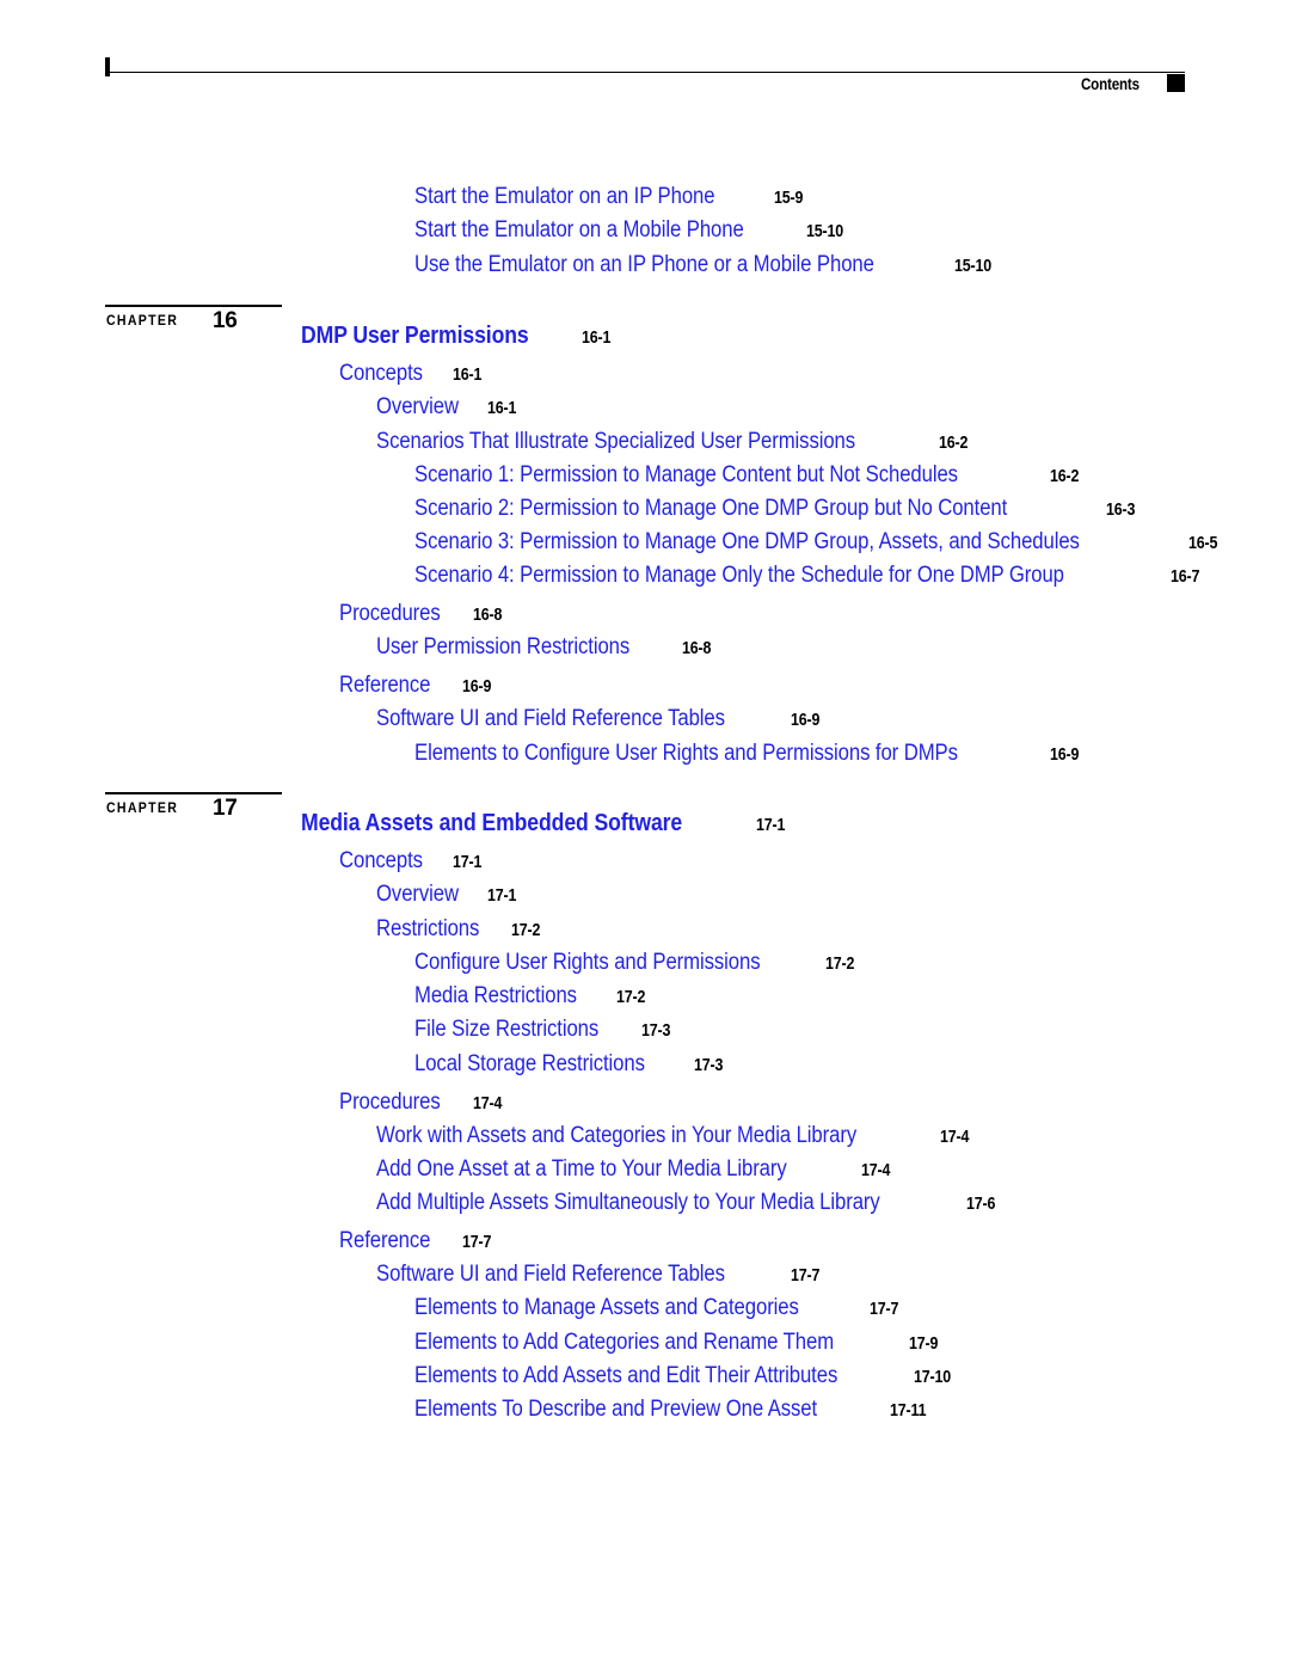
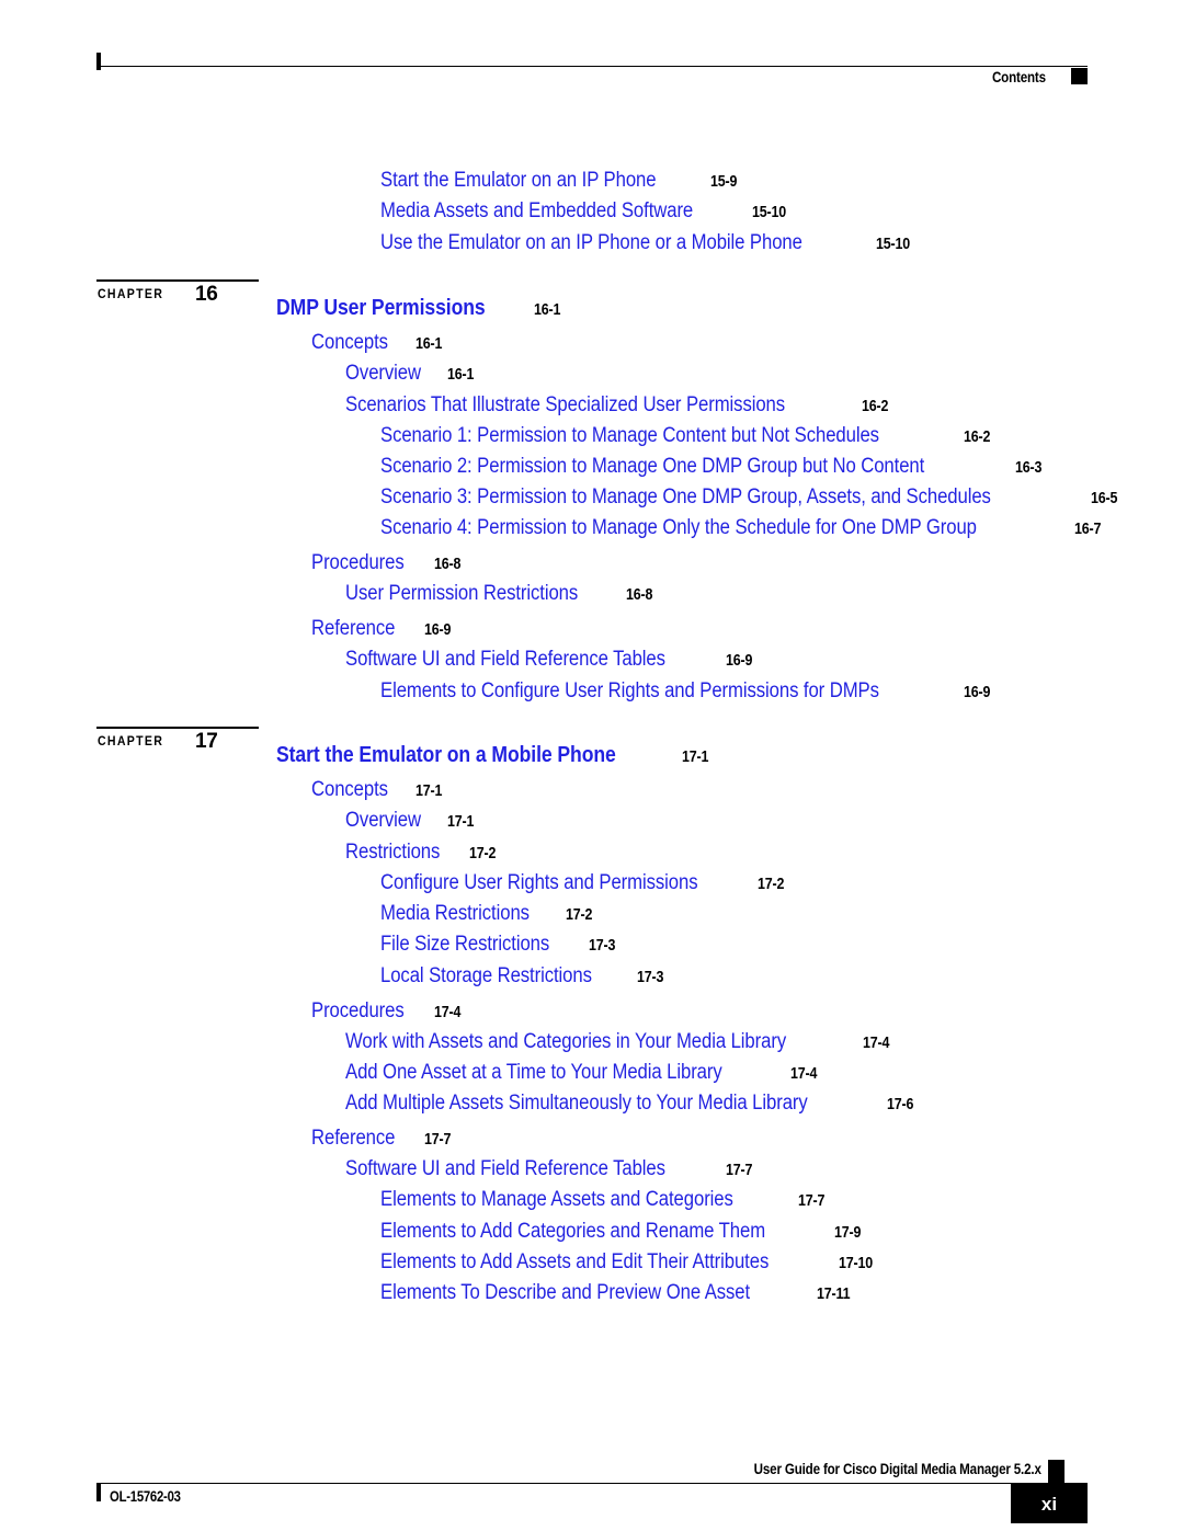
  Contents
  Start the Emulator on an IP Phone 15-9
- Start the Emulator on a Mobile Phone 15-10
+ Media Assets and Embedded Software 15-10
  Use the Emulator on an IP Phone or a Mobile Phone 15-10
  CHAPTER
  16
  DMP User Permissions 16-1
  Concepts 16-1
  Overview 16-1
  Scenarios That Illustrate Specialized User Permissions 16-2
  Scenario 1: Permission to Manage Content but Not Schedules 16-2
  Scenario 2: Permission to Manage One DMP Group but No Content 16-3
  Scenario 3: Permission to Manage One DMP Group, Assets, and Schedules 16-5
  Scenario 4: Permission to Manage Only the Schedule for One DMP Group 16-7
  Procedures 16-8
  User Permission Restrictions 16-8
  Reference 16-9
  Software UI and Field Reference Tables 16-9
  Elements to Configure User Rights and Permissions for DMPs 16-9
  CHAPTER
  17
- Media Assets and Embedded Software 17-1
+ Start the Emulator on a Mobile Phone 17-1
  Concepts 17-1
  Overview 17-1
  Restrictions 17-2
  Configure User Rights and Permissions 17-2
  Media Restrictions 17-2
  File Size Restrictions 17-3
  Local Storage Restrictions 17-3
  Procedures 17-4
  Work with Assets and Categories in Your Media Library 17-4
  Add One Asset at a Time to Your Media Library 17-4
  Add Multiple Assets Simultaneously to Your Media Library 17-6
  Reference 17-7
  Software UI and Field Reference Tables 17-7
  Elements to Manage Assets and Categories 17-7
  Elements to Add Categories and Rename Them 17-9
  Elements to Add Assets and Edit Their Attributes 17-10
  Elements To Describe and Preview One Asset 17-11
+ User Guide for Cisco Digital Media Manager 5.2.x
+ OL-15762-03
+ xi
